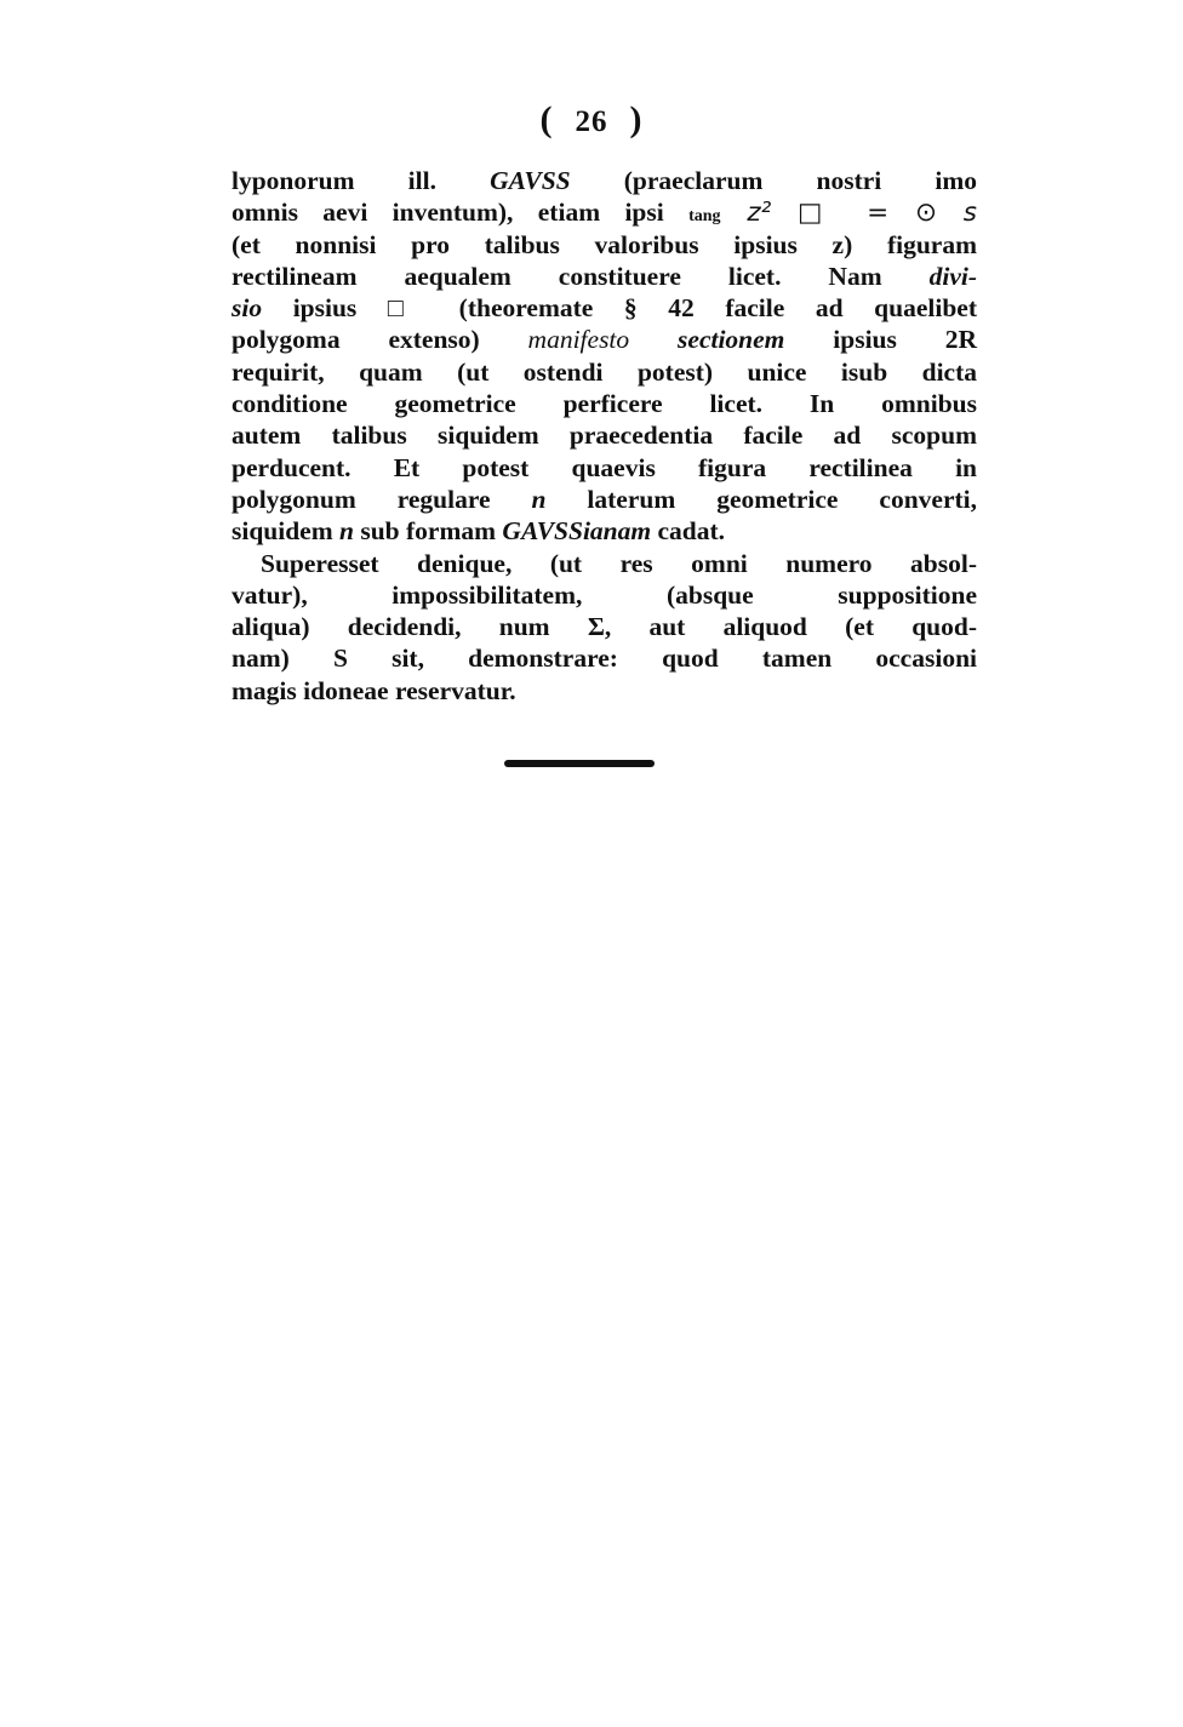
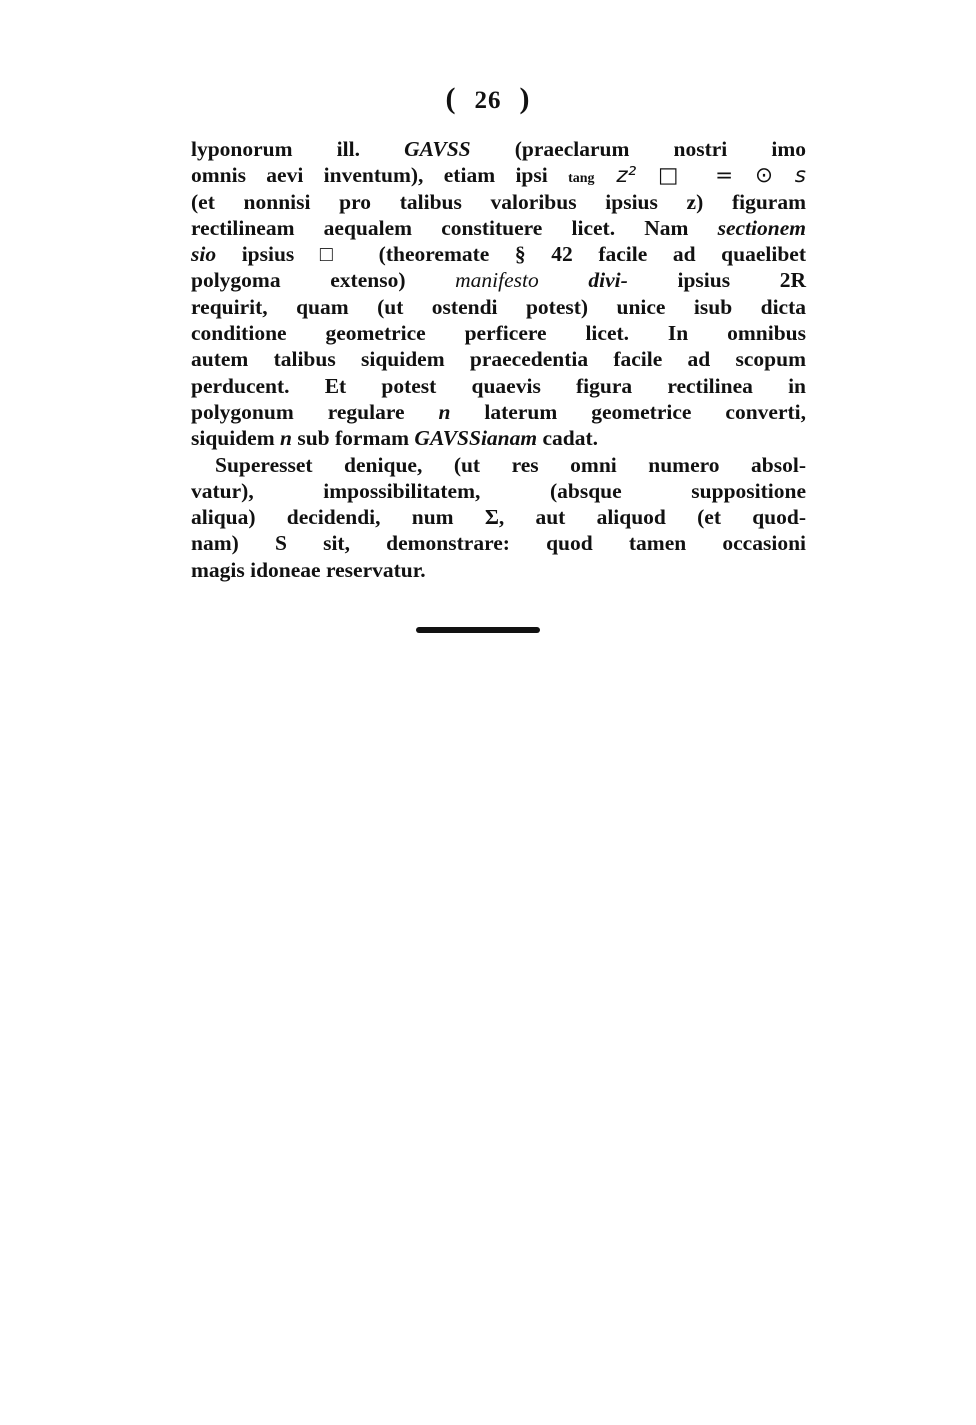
  ( 26 )
  lyponorum ill. GAVSS (praeclarum nostri imo
  omnis aevi inventum), etiam ipsi tang z² □ = ⊙ s
  (et nonnisi pro talibus valoribus ipsius z) figuram
- rectilineam aequalem constituere licet. Nam divi-
+ rectilineam aequalem constituere licet. Nam sectionem
  sio ipsius □ (theoremate § 42 facile ad quaelibet
- polygoma extenso) manifesto sectionem ipsius 2R
+ polygoma extenso) manifesto divi- ipsius 2R
  requirit, quam (ut ostendi potest) unice isub dicta
  conditione geometrice perficere licet. In omnibus
  autem talibus siquidem praecedentia facile ad scopum
  perducent. Et potest quaevis figura rectilinea in
  polygonum regulare n laterum geometrice converti,
  siquidem n sub formam GAVSSianam cadat.
  Superesset denique, (ut res omni numero absol-
  vatur), impossibilitatem, (absque suppositione
  aliqua) decidendi, num Σ, aut aliquod (et quod-
  nam) S sit, demonstrare: quod tamen occasioni
  magis idoneae reservatur.
